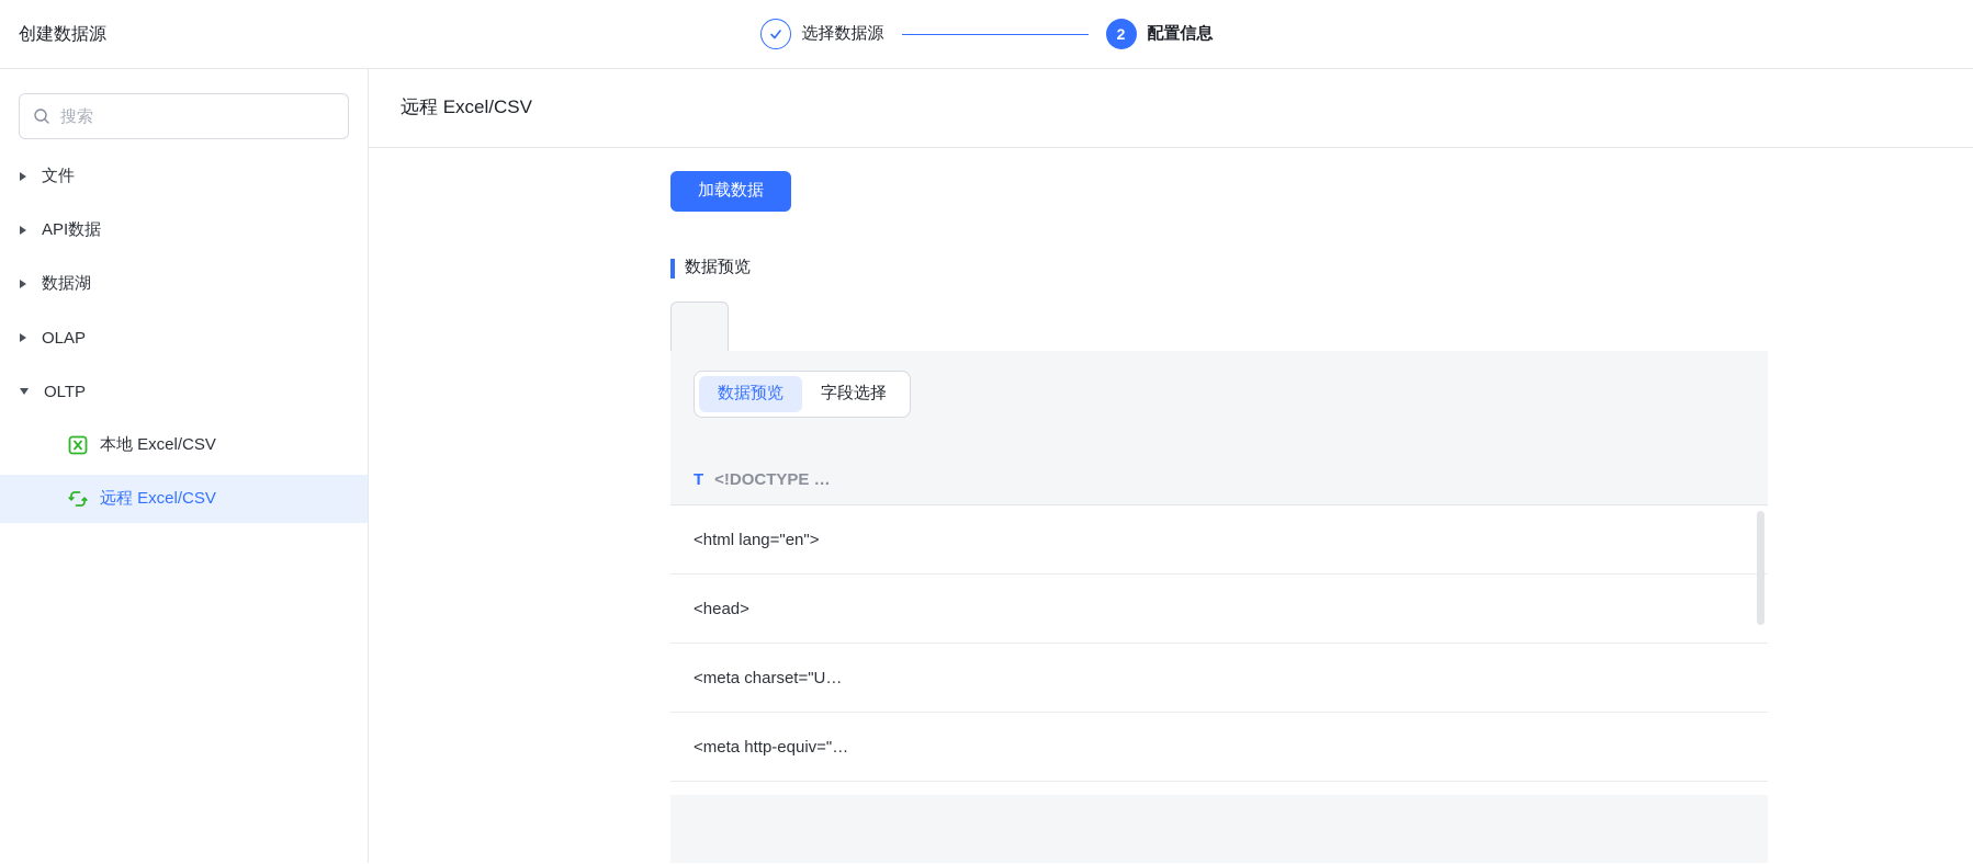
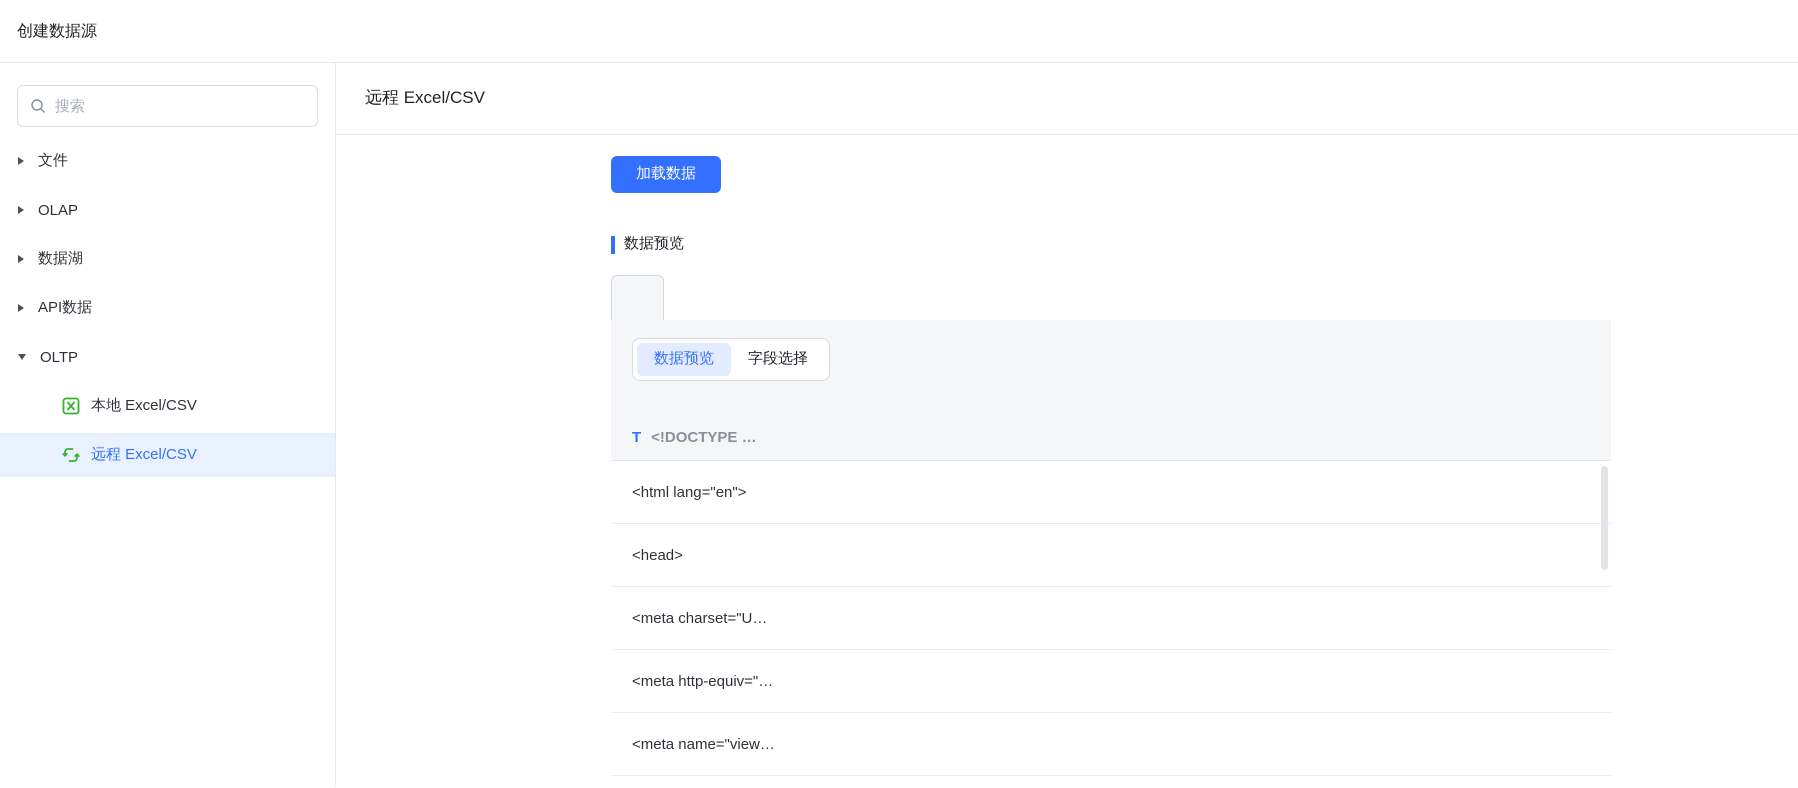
  创建数据源
- 选择数据源
- 2
- 配置信息
  搜索
  文件
- API数据
+ OLAP
  数据湖
- OLAP
+ API数据
  OLTP
  本地 Excel/CSV
  远程 Excel/CSV
  远程 Excel/CSV
  加载数据
  数据预览
  数据预览
  字段选择
  T
  <!DOCTYPE …
  <html lang="en">
  <head>
  <meta charset="U…
  <meta http-equiv="…
+ <meta name="view…
